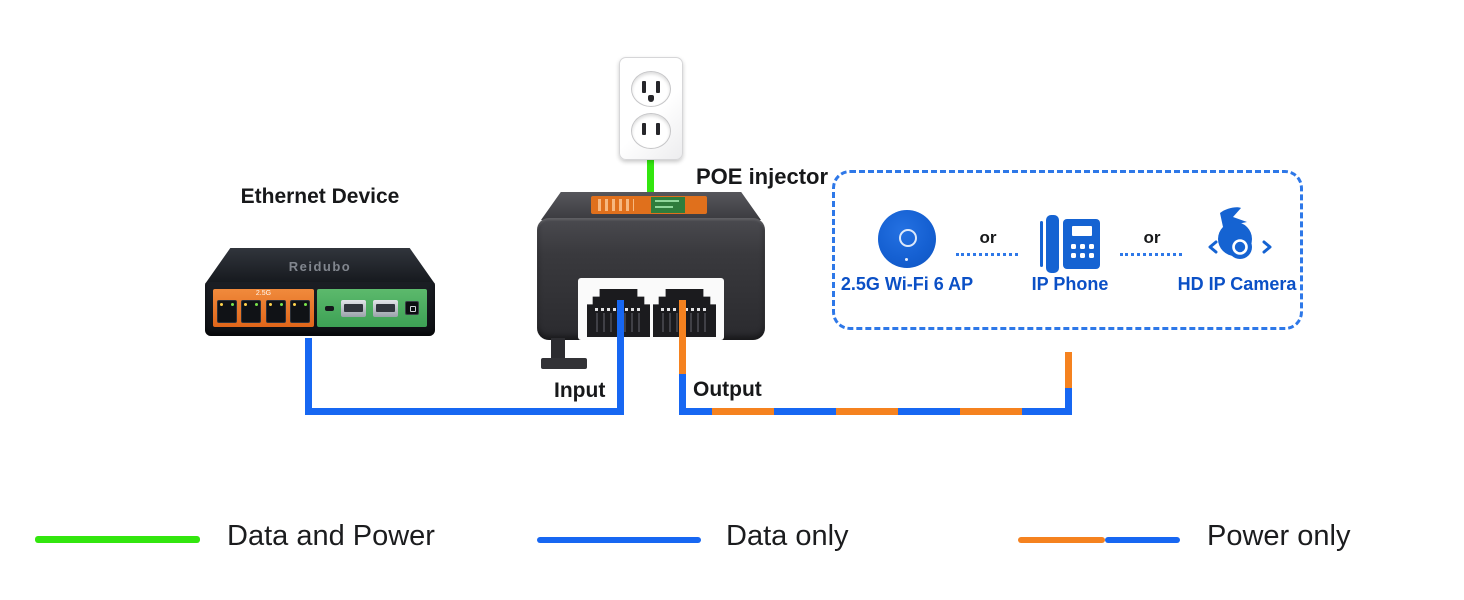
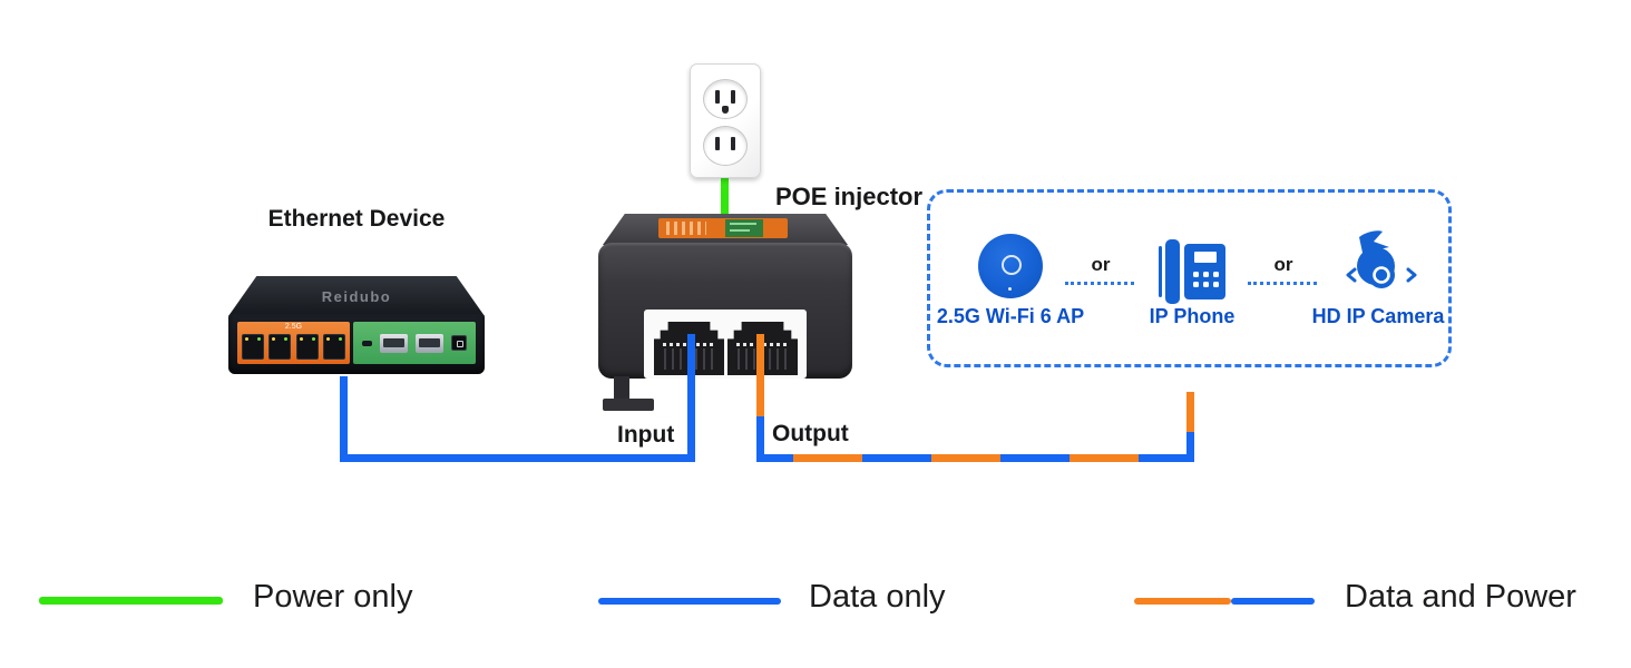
  Reidubo
  POE injector
  Input
  Output
  Ethernet Device
  2.5G Wi-Fi 6 AP
  or
  IP Phone
  or
  HD IP Camera
- Data and Power
+ Power only
  Data only
- Power only
+ Data and Power
